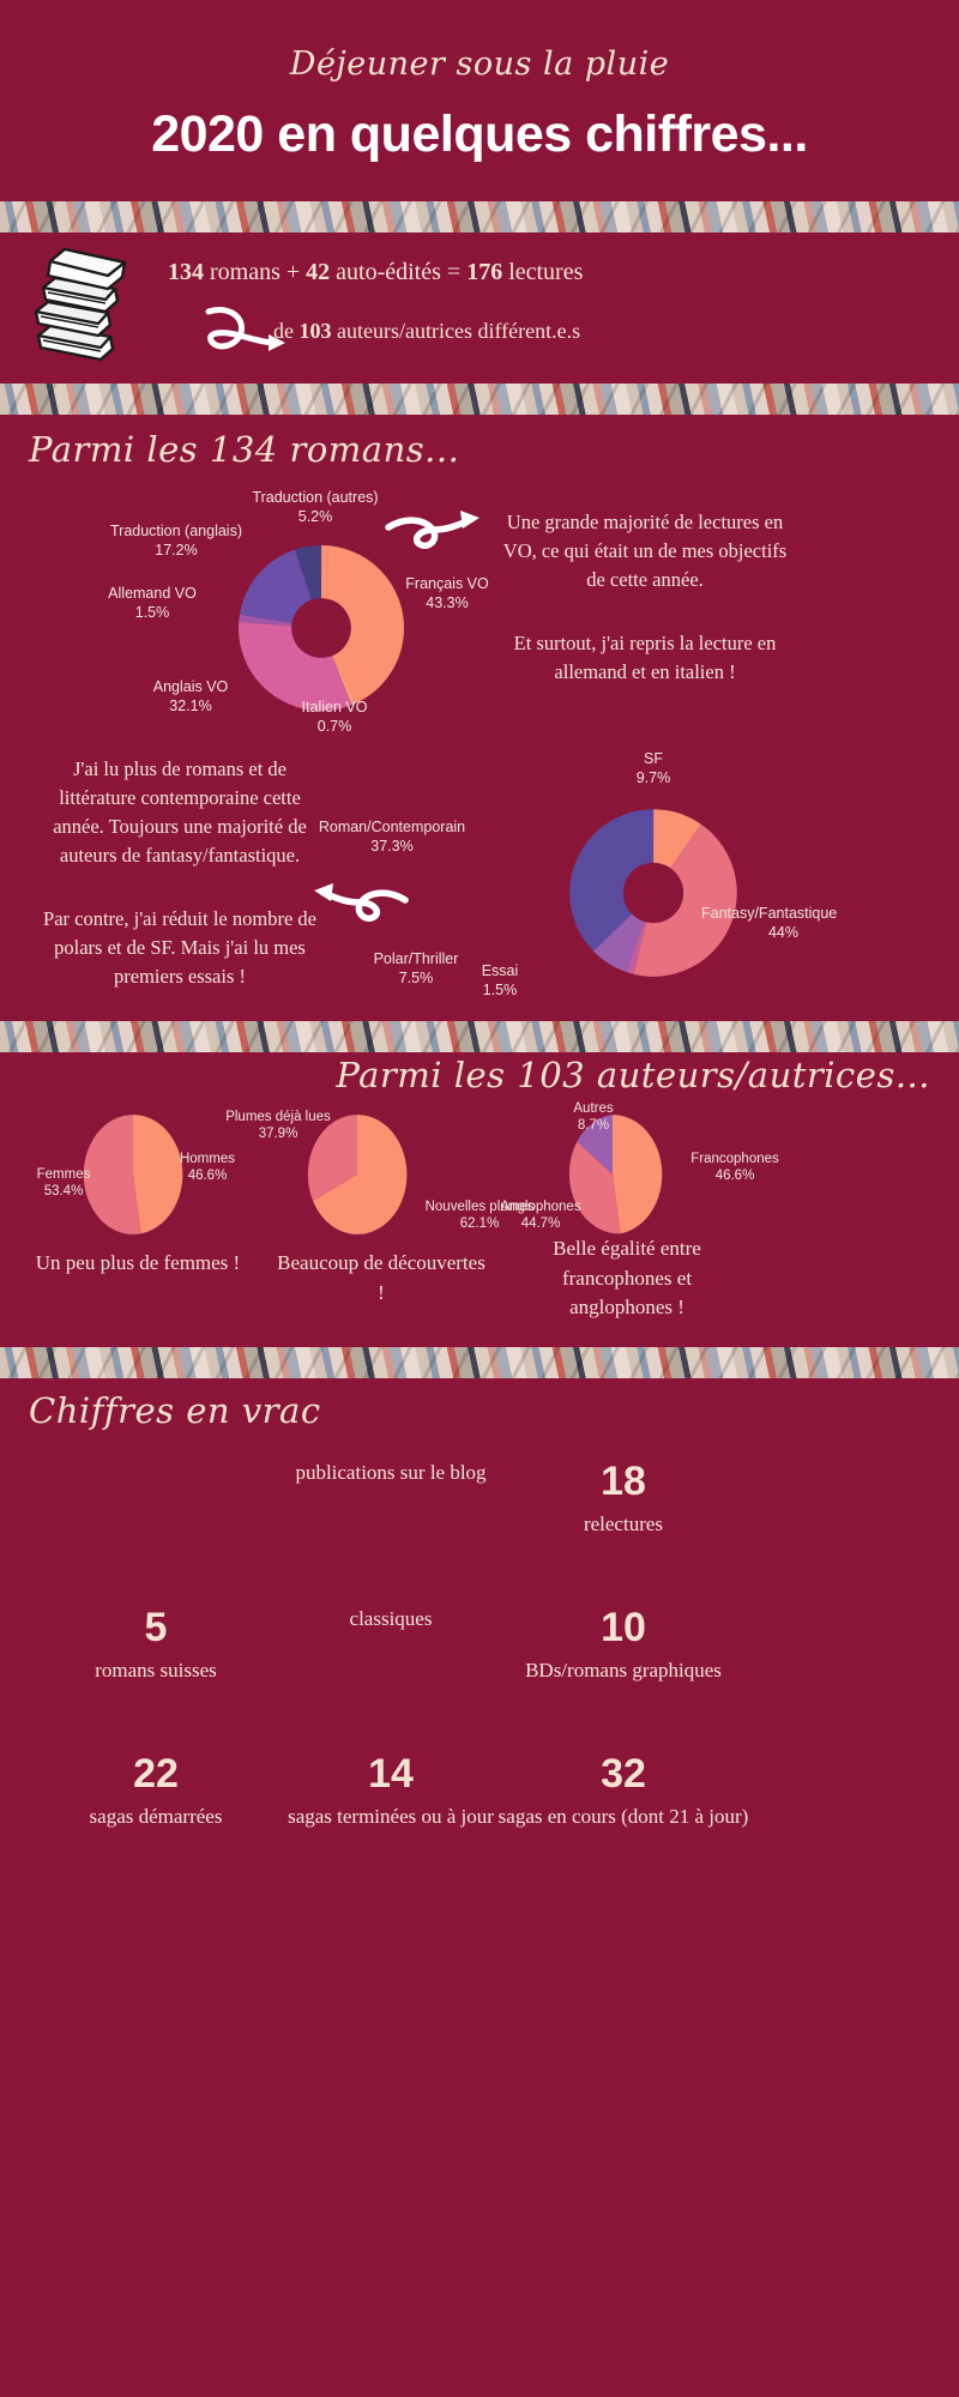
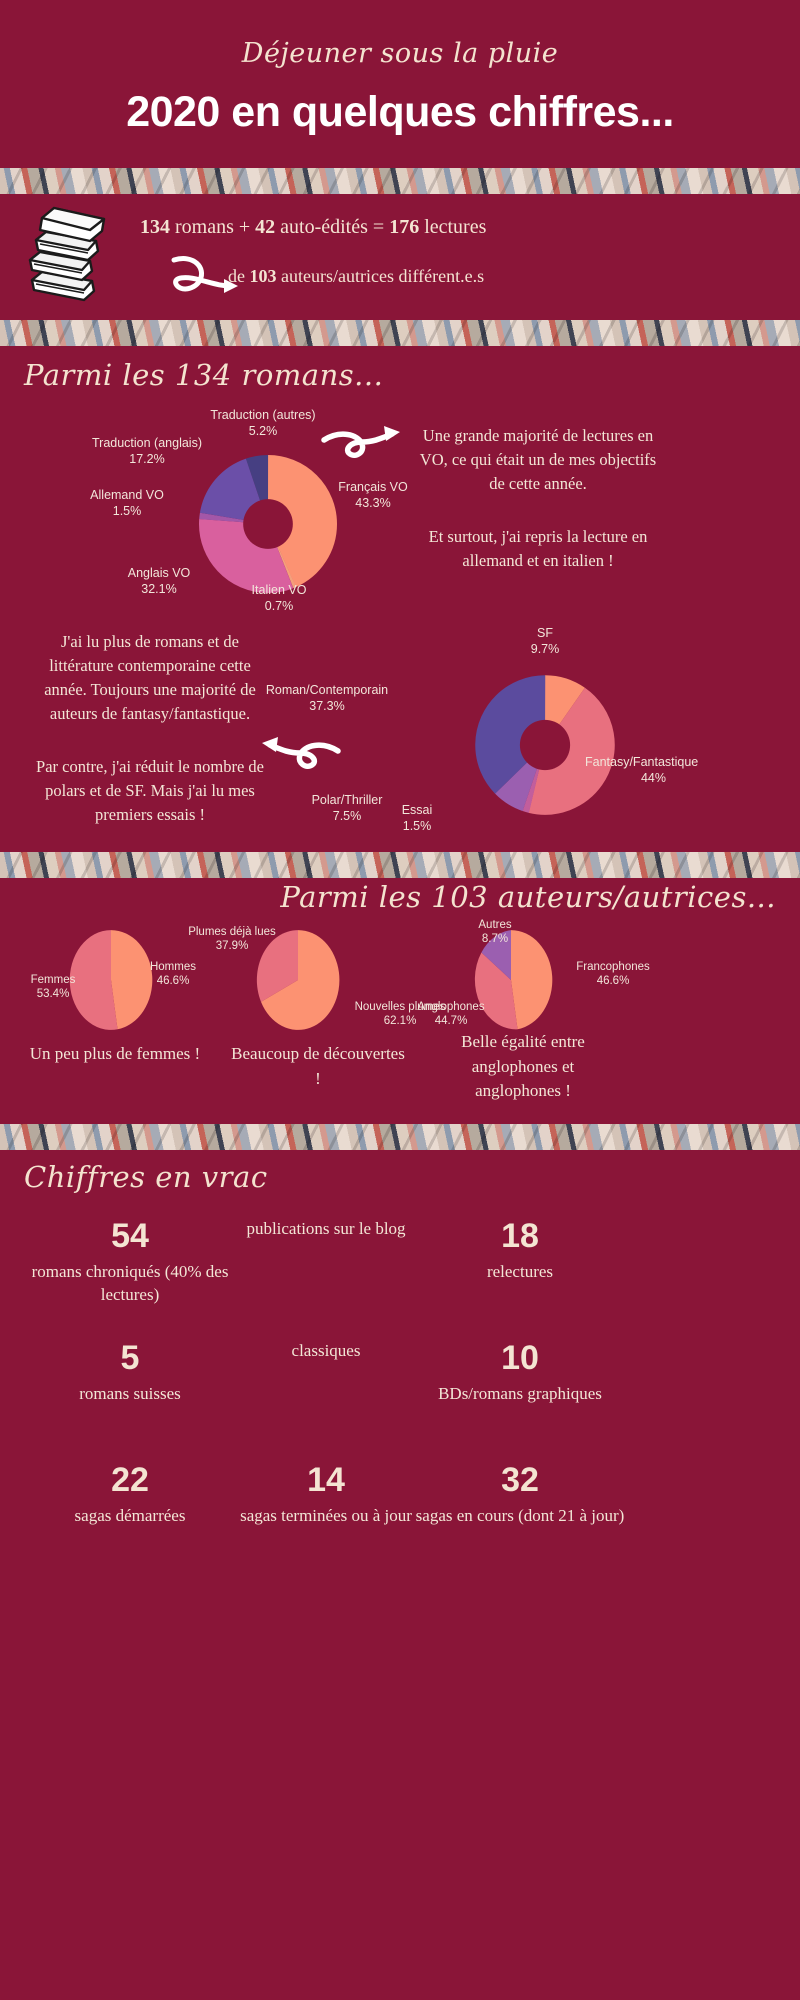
  Déjeuner sous la pluie
  2020 en quelques chiffres...
  134 romans + 42 auto-édités = 176 lectures
  de 103 auteurs/autrices différent.e.s
  Parmi les 134 romans...
  Traduction (autres)
  5.2%
  Traduction (anglais)
  17.2%
  Allemand VO
  1.5%
  Anglais VO
  32.1%
  Italien VO
  0.7%
  Français VO
  43.3%
  Une grande majorité de lectures en VO, ce qui était un de mes objectifs de cette année.
  Et surtout, j'ai repris la lecture en allemand et en italien !
  SF
  9.7%
  Fantasy/Fantastique
  44%
  Essai
  1.5%
  Polar/Thriller
  7.5%
  Roman/Contemporain
  37.3%
  J'ai lu plus de romans et de littérature contemporaine cette année. Toujours une majorité de auteurs de fantasy/fantastique.
  Par contre, j'ai réduit le nombre de polars et de SF. Mais j'ai lu mes premiers essais !
  Parmi les 103 auteurs/autrices...
  Femmes
  53.4%
  Hommes
  46.6%
  Plumes déjà lues
  37.9%
  Nouvelles plumes
  62.1%
  Autres
  8.7%
  Francophones
  46.6%
  Anglophones
  44.7%
  Un peu plus de femmes !
  Beaucoup de découvertes !
- Belle égalité entre francophones et anglophones !
+ Belle égalité entre anglophones et anglophones !
  Chiffres en vrac
+ 54
+ romans chroniqués (40% des lectures)
  publications sur le blog
  18
  relectures
  5
  romans suisses
  classiques
  10
  BDs/romans graphiques
  22
  sagas démarrées
  14
  sagas terminées ou à jour
  32
  sagas en cours (dont 21 à jour)
